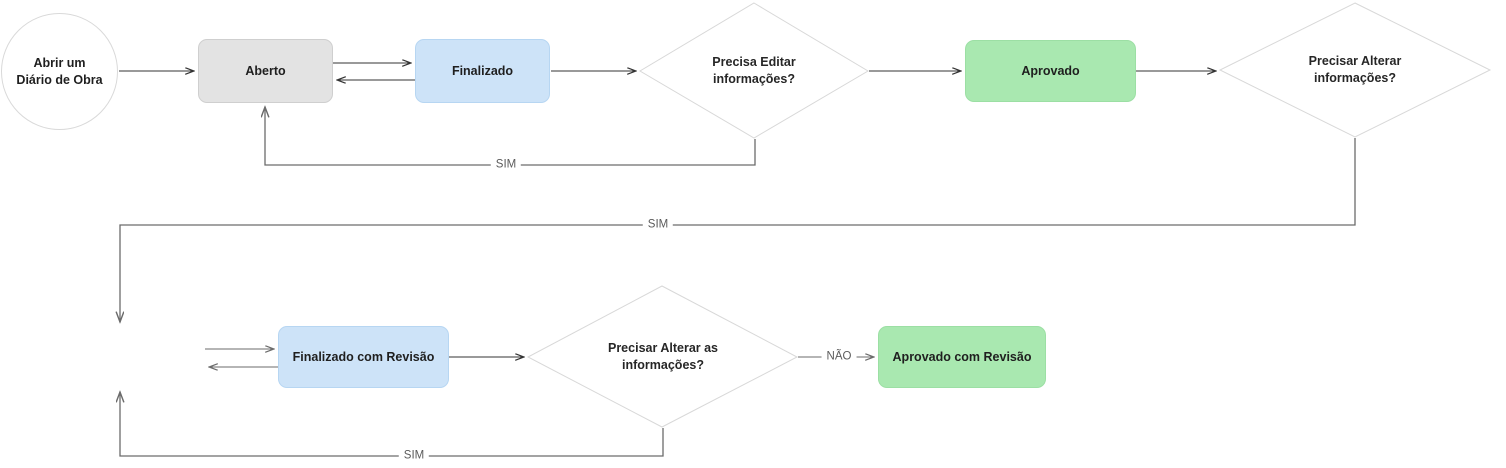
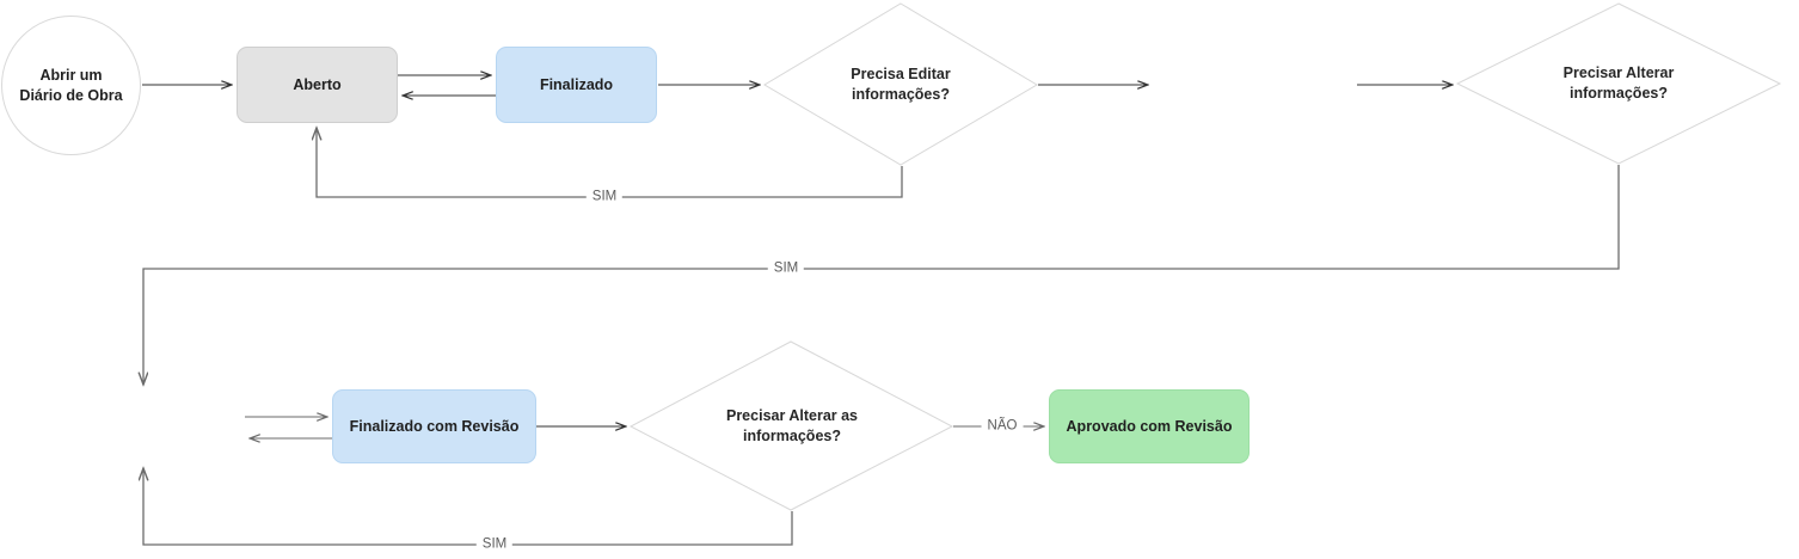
  Abrir um
  Diário de Obra
  Aberto
  Finalizado
  Precisa Editar
  informações?
- Aprovado
  Precisar Alterar
  informações?
  Finalizado com Revisão
  Precisar Alterar as
  informações?
  Aprovado com Revisão
  SIM
  SIM
  SIM
  NÃO
